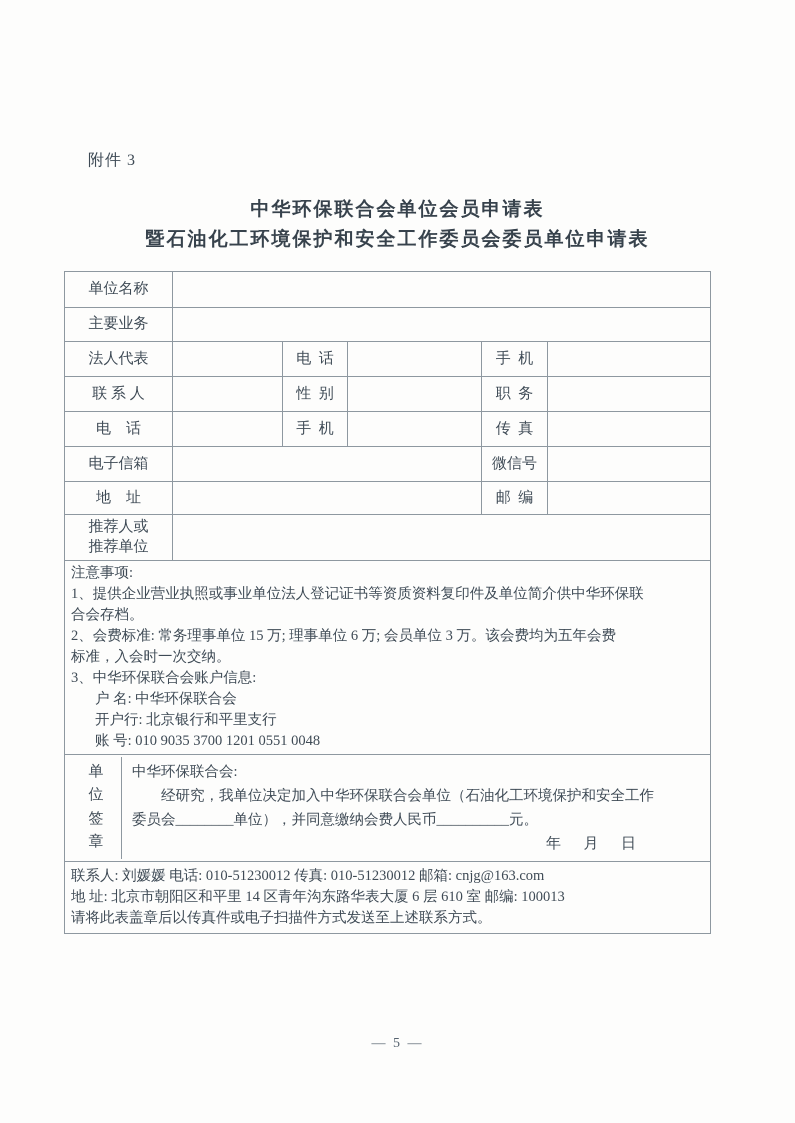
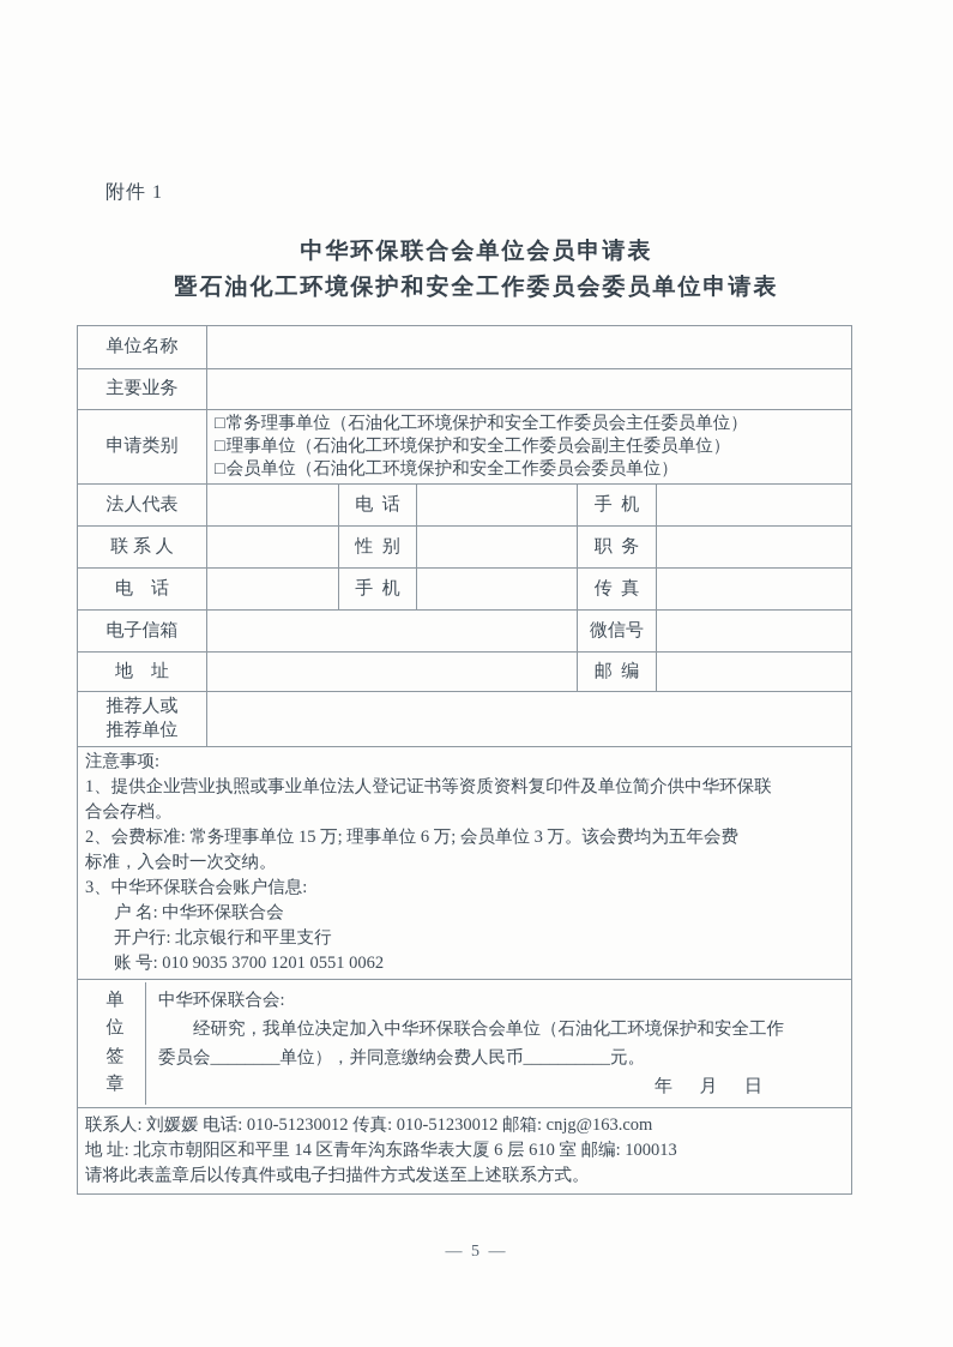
- 附件 3
+ 附件 1
  中华环保联合会单位会员申请表
  暨石油化工环境保护和安全工作委员会委员单位申请表
  单位名称
  主要业务
+ 申请类别	□常务理事单位（石油化工环境保护和安全工作委员会主任委员单位） □理事单位（石油化工环境保护和安全工作委员会副主任委员单位） □会员单位（石油化工环境保护和安全工作委员会委员单位）
  法人代表		电 话		手 机
  联 系 人		性 别		职 务
  电 话		手 机		传 真
  电子信箱		微信号
  地 址		邮 编
  推荐人或 推荐单位
- 注意事项: 1、提供企业营业执照或事业单位法人登记证书等资质资料复印件及单位简介供中华环保联 合会存档。 2、会费标准: 常务理事单位 15 万; 理事单位 6 万; 会员单位 3 万。该会费均为五年会费 标准，入会时一次交纳。 3、中华环保联合会账户信息: 户 名: 中华环保联合会 开户行: 北京银行和平里支行 账 号: 010 9035 3700 1201 0551 0048
+ 注意事项: 1、提供企业营业执照或事业单位法人登记证书等资质资料复印件及单位简介供中华环保联 合会存档。 2、会费标准: 常务理事单位 15 万; 理事单位 6 万; 会员单位 3 万。该会费均为五年会费 标准，入会时一次交纳。 3、中华环保联合会账户信息: 户 名: 中华环保联合会 开户行: 北京银行和平里支行 账 号: 010 9035 3700 1201 0551 0062
  单位签章 中华环保联合会: 经研究，我单位决定加入中华环保联合会单位（石油化工环境保护和安全工作 委员会________单位），并同意缴纳会费人民币__________元。 年 月 日
  联系人: 刘媛媛 电话: 010-51230012 传真: 010-51230012 邮箱: cnjg@163.com 地 址: 北京市朝阳区和平里 14 区青年沟东路华表大厦 6 层 610 室 邮编: 100013 请将此表盖章后以传真件或电子扫描件方式发送至上述联系方式。
  — 5 —
